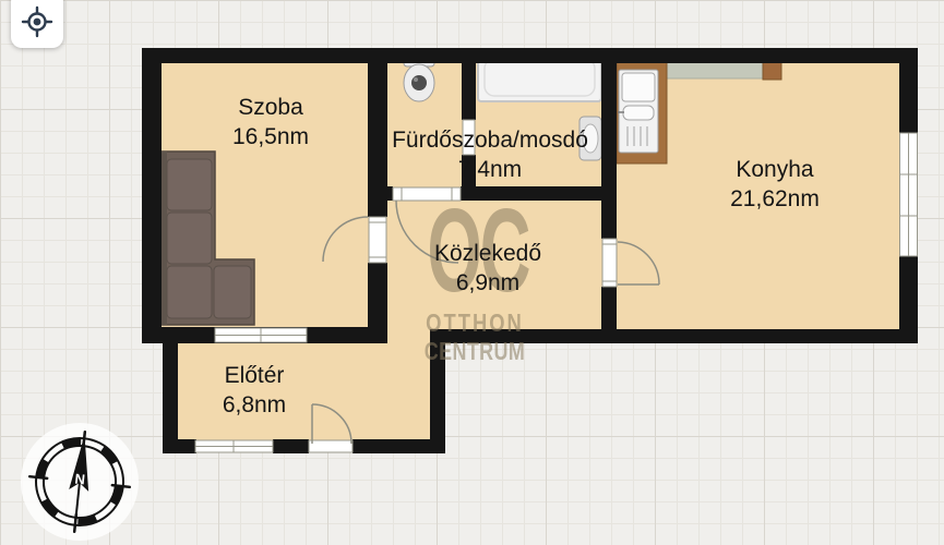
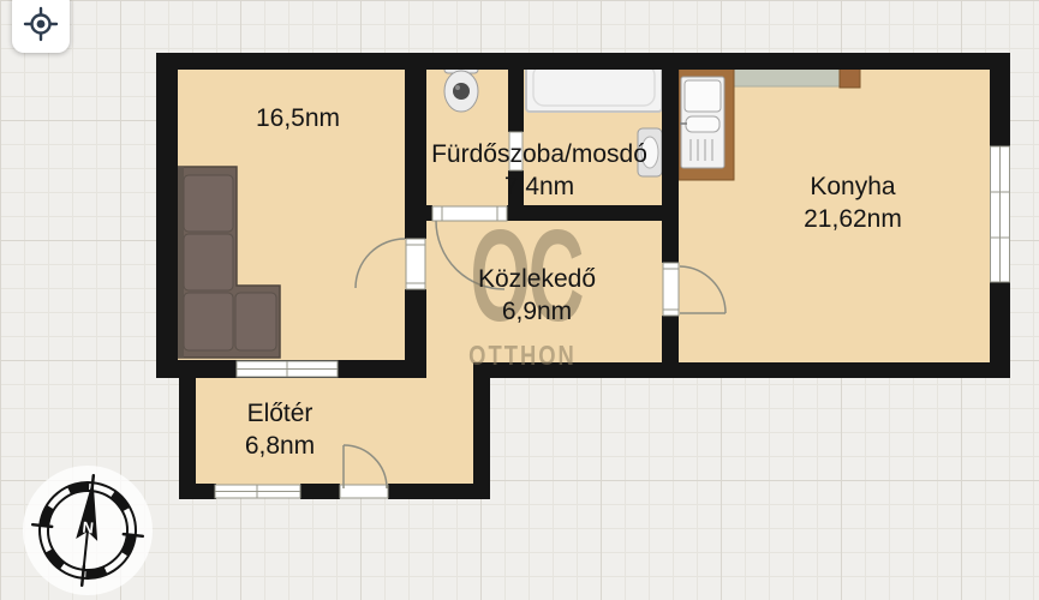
  OC
  OTTHON
- CENTRUM
- Szoba
  16,5nm
  Fürdőszoba/mosdó
  7,4nm
  Konyha
  21,62nm
  Közlekedő
  6,9nm
  Előtér
  6,8nm
